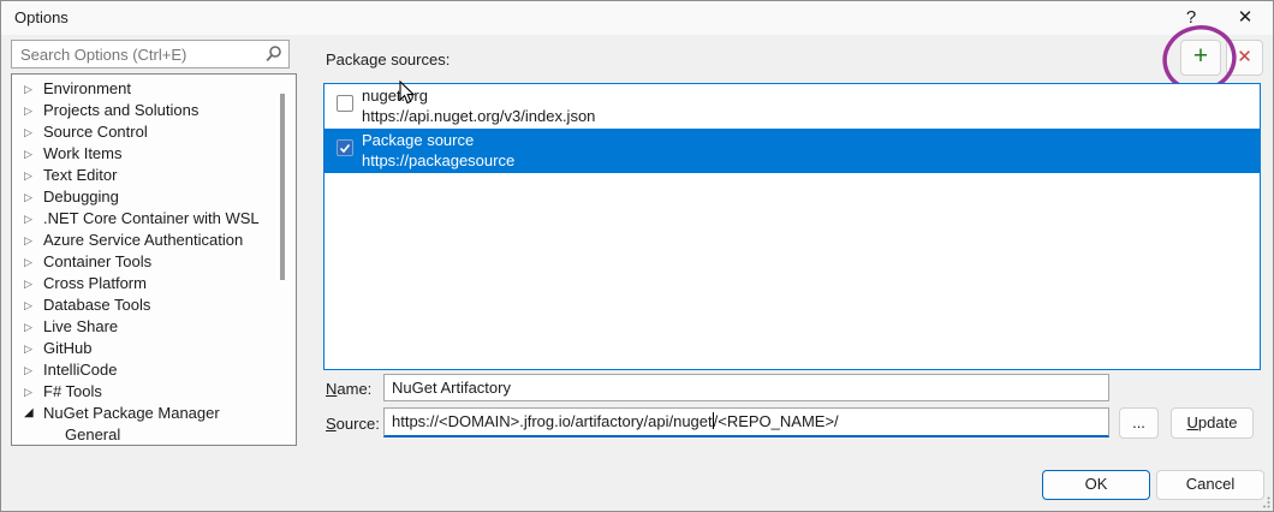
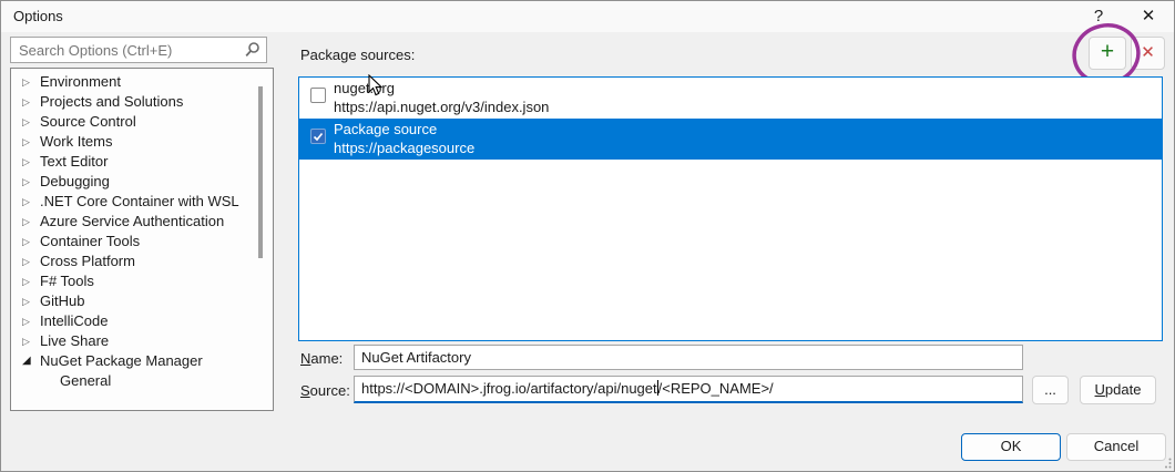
  Options
  ?
  ✕
  Search Options (Ctrl+E)
  ▷ Environment
  ▷ Projects and Solutions
  ▷ Source Control
  ▷ Work Items
  ▷ Text Editor
  ▷ Debugging
  ▷ .NET Core Container with WSL
  ▷ Azure Service Authentication
  ▷ Container Tools
  ▷ Cross Platform
- ▷ Database Tools
- ▷ Live Share
+ ▷ F# Tools
  ▷ GitHub
  ▷ IntelliCode
- ▷ F# Tools
+ ▷ Live Share
  ◢ NuGet Package Manager
  General
  Package sources:
  +
  ✕
  nugetorg
  https://api.nuget.org/v3/index.json
  Package source
  https://packagesource
  Name:
  NuGet Artifactory
  Source:
  https://<DOMAIN>.jfrog.io/artifactory/api/nuget/<REPO_NAME>/
  ...
  Update
  OK
  Cancel
